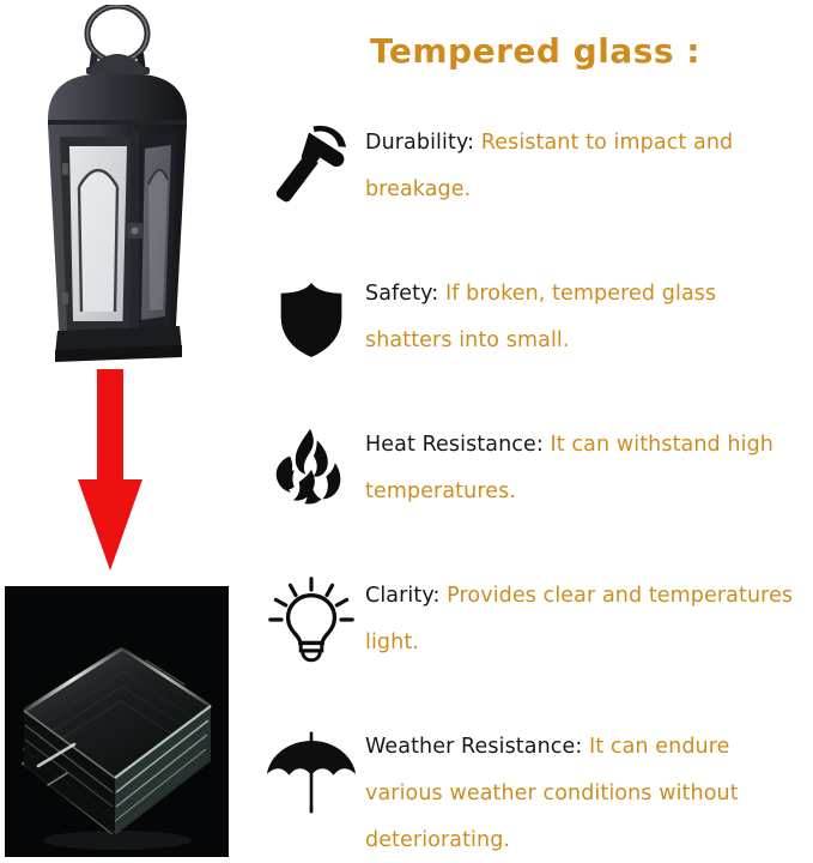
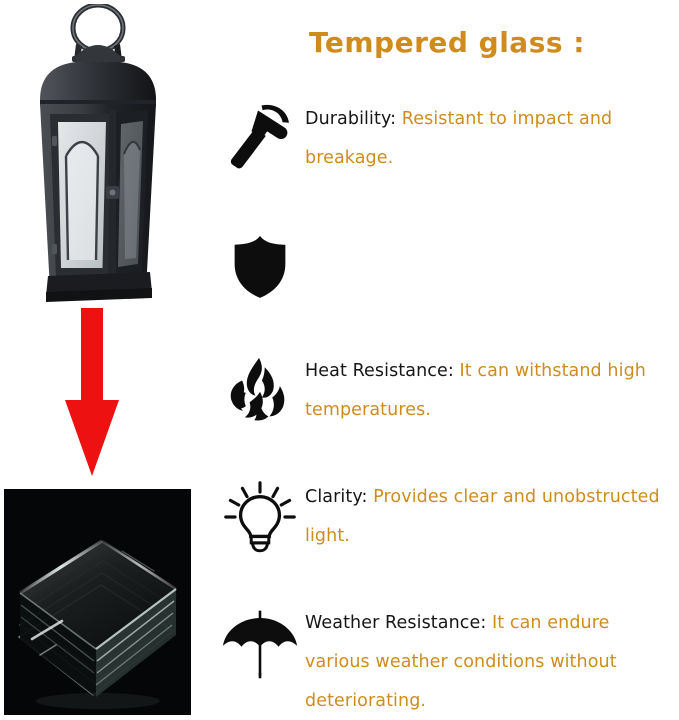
  Tempered glass :
  Durability: Resistant to impact and breakage.
- Safety: If broken, tempered glass shatters into small.
  Heat Resistance: It can withstand high temperatures.
- Clarity: Provides clear and temperatures light.
+ Clarity: Provides clear and unobstructed light.
  Weather Resistance: It can endure various weather conditions without deteriorating.
